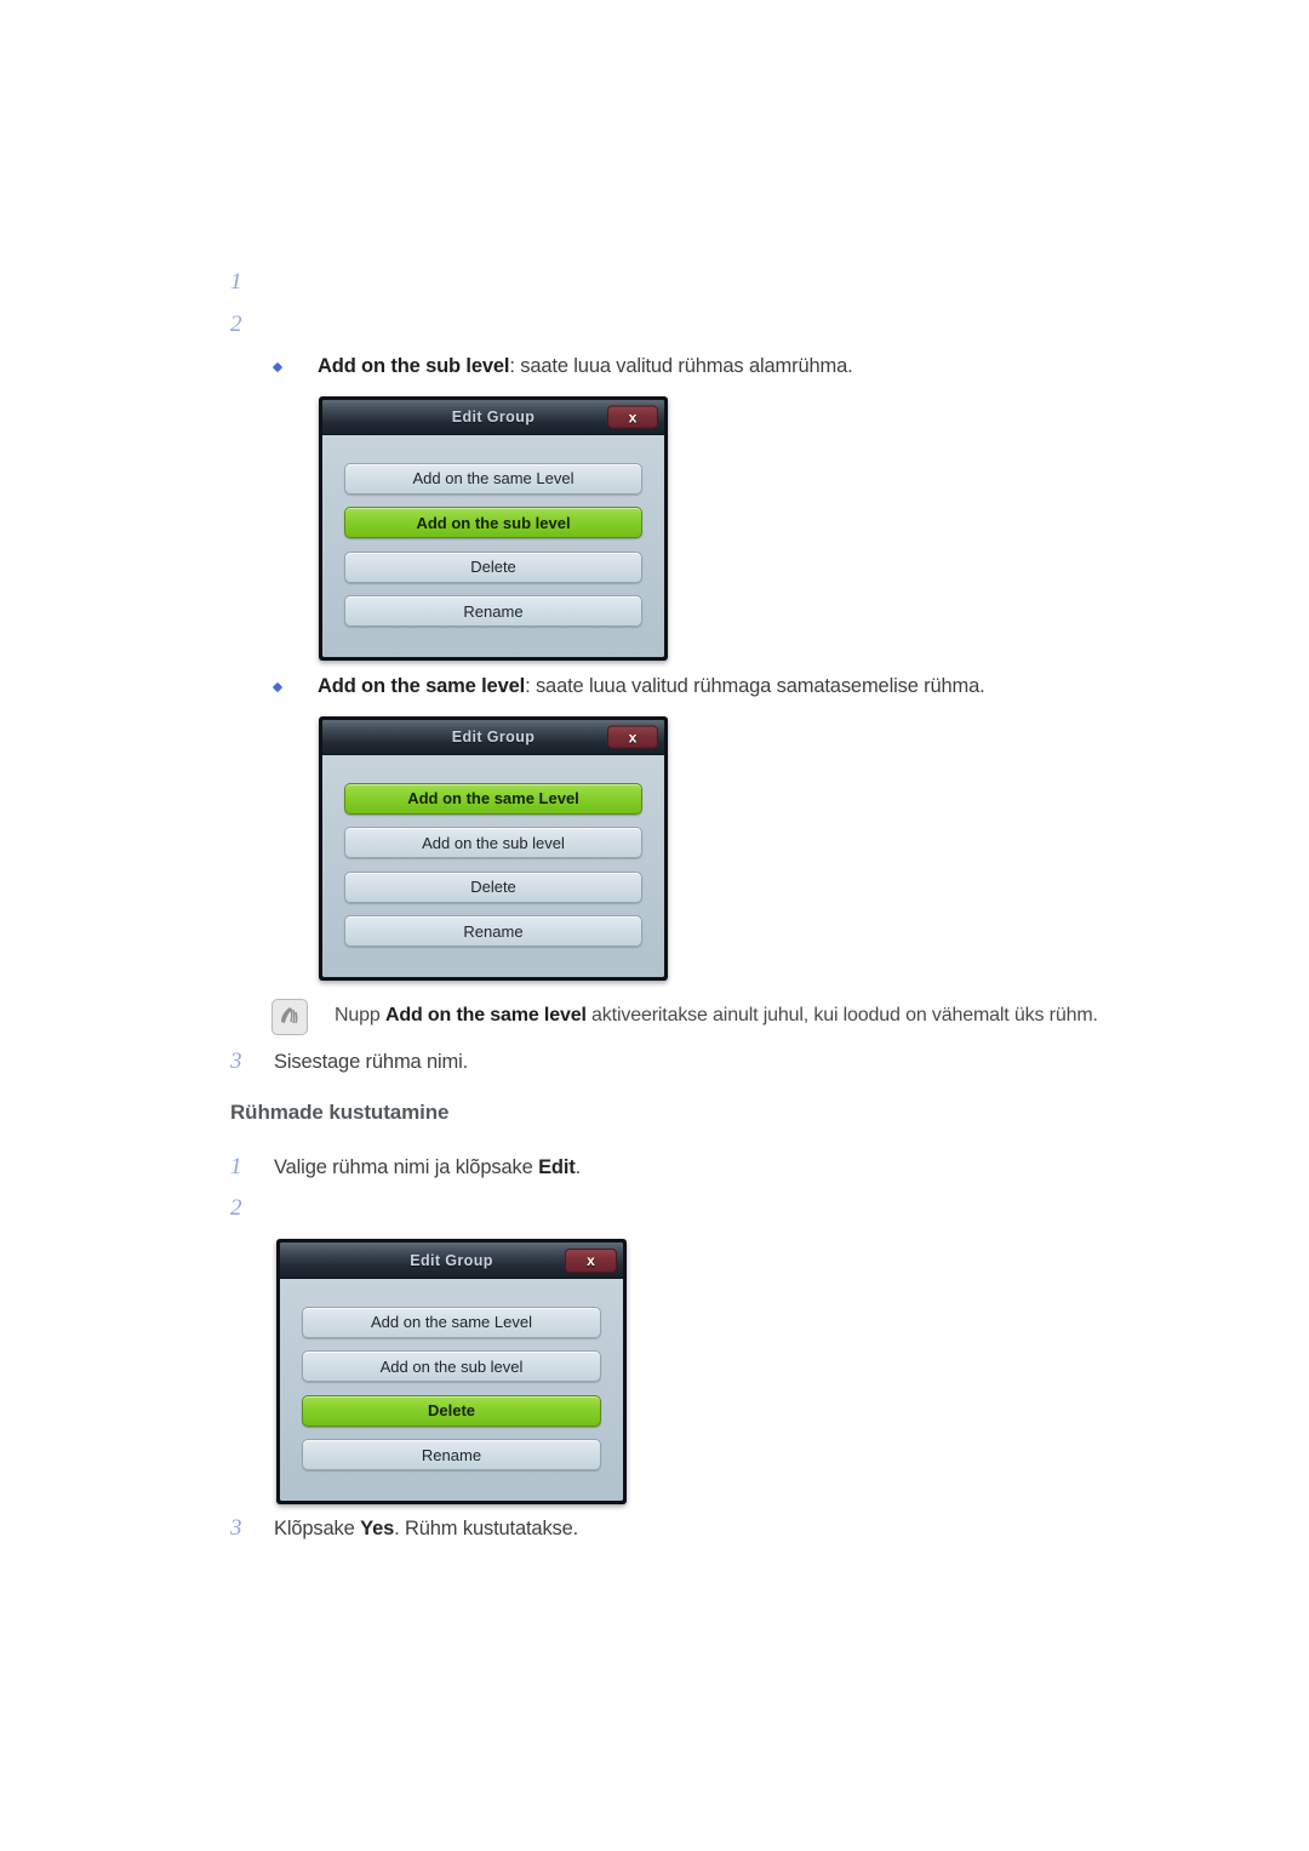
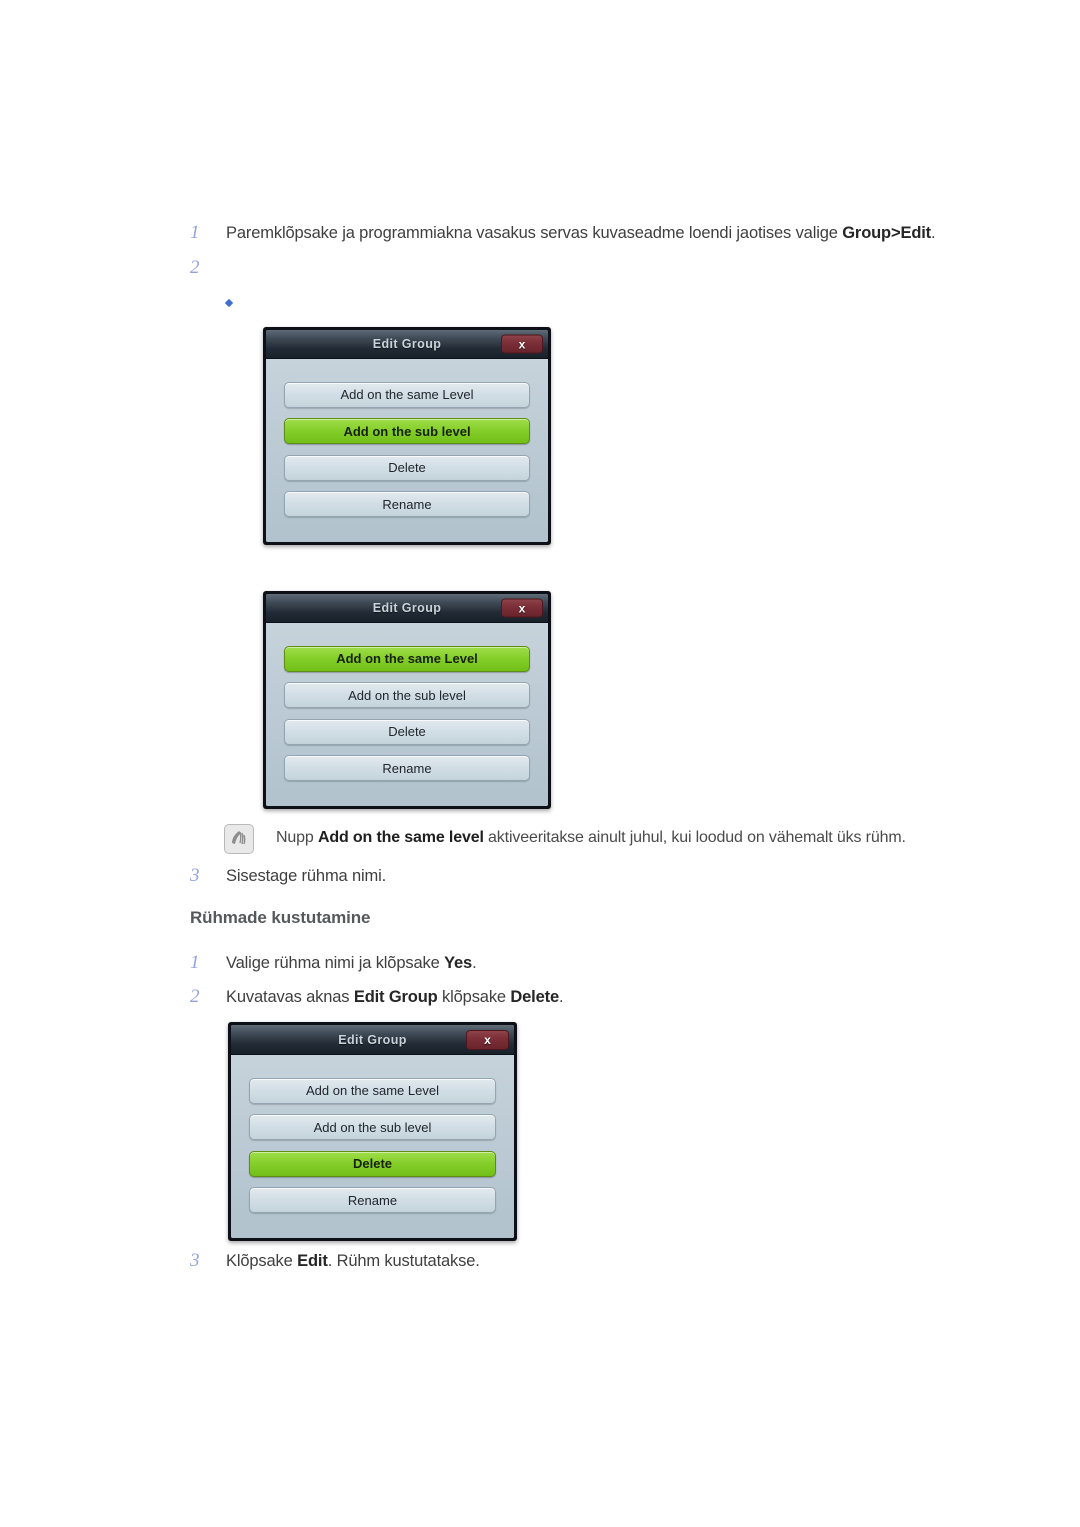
  1
+ Paremklõpsake ja programmiakna vasakus servas kuvaseadme loendi jaotises valige Group>Edit.
  2
- Add on the sub level: saate luua valitud rühmas alamrühma.
  Edit Group
  x
  Add on the same Level
  Add on the sub level
  Delete
  Rename
- Add on the same level: saate luua valitud rühmaga samatasemelise rühma.
  Edit Group
  x
  Add on the same Level
  Add on the sub level
  Delete
  Rename
  Nupp Add on the same level aktiveeritakse ainult juhul, kui loodud on vähemalt üks rühm.
  3
  Sisestage rühma nimi.
  Rühmade kustutamine
  1
- Valige rühma nimi ja klõpsake Edit.
+ Valige rühma nimi ja klõpsake Yes.
  2
+ Kuvatavas aknas Edit Group klõpsake Delete.
  Edit Group
  x
  Add on the same Level
  Add on the sub level
  Delete
  Rename
  3
- Klõpsake Yes. Rühm kustutatakse.
+ Klõpsake Edit. Rühm kustutatakse.
